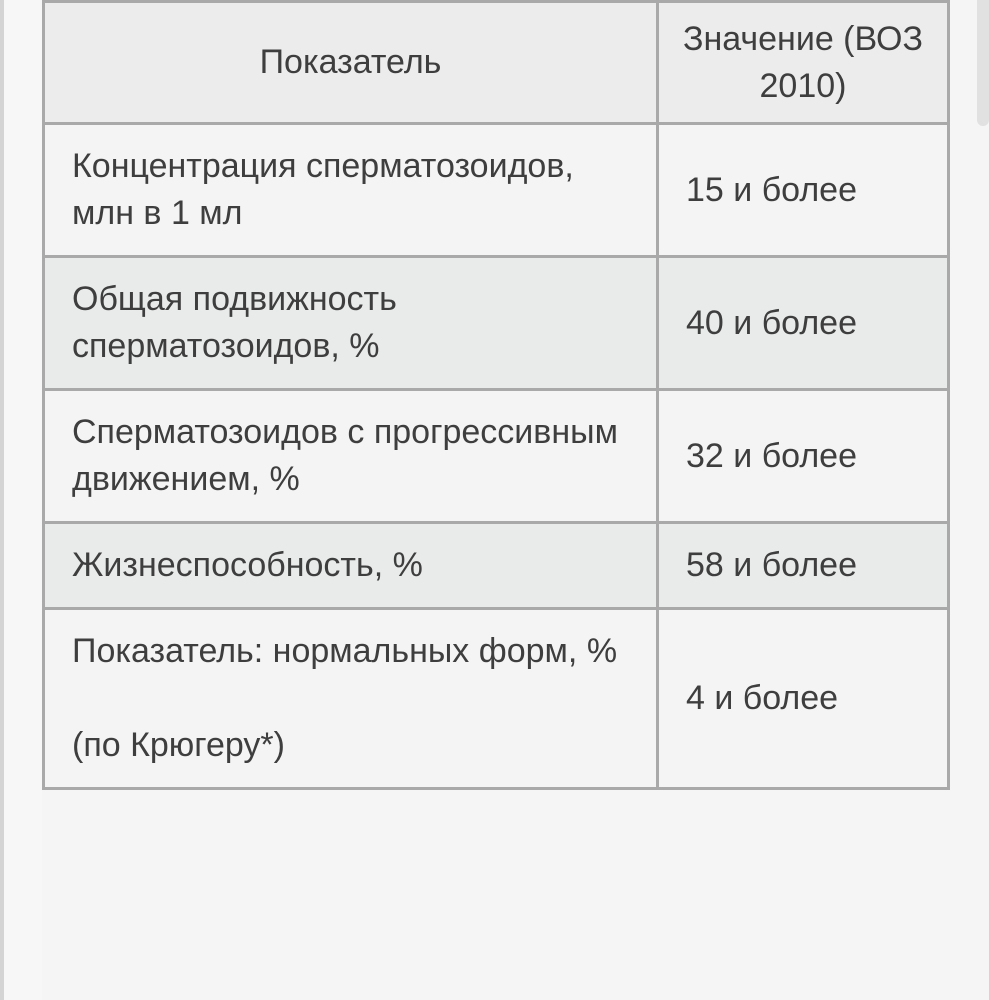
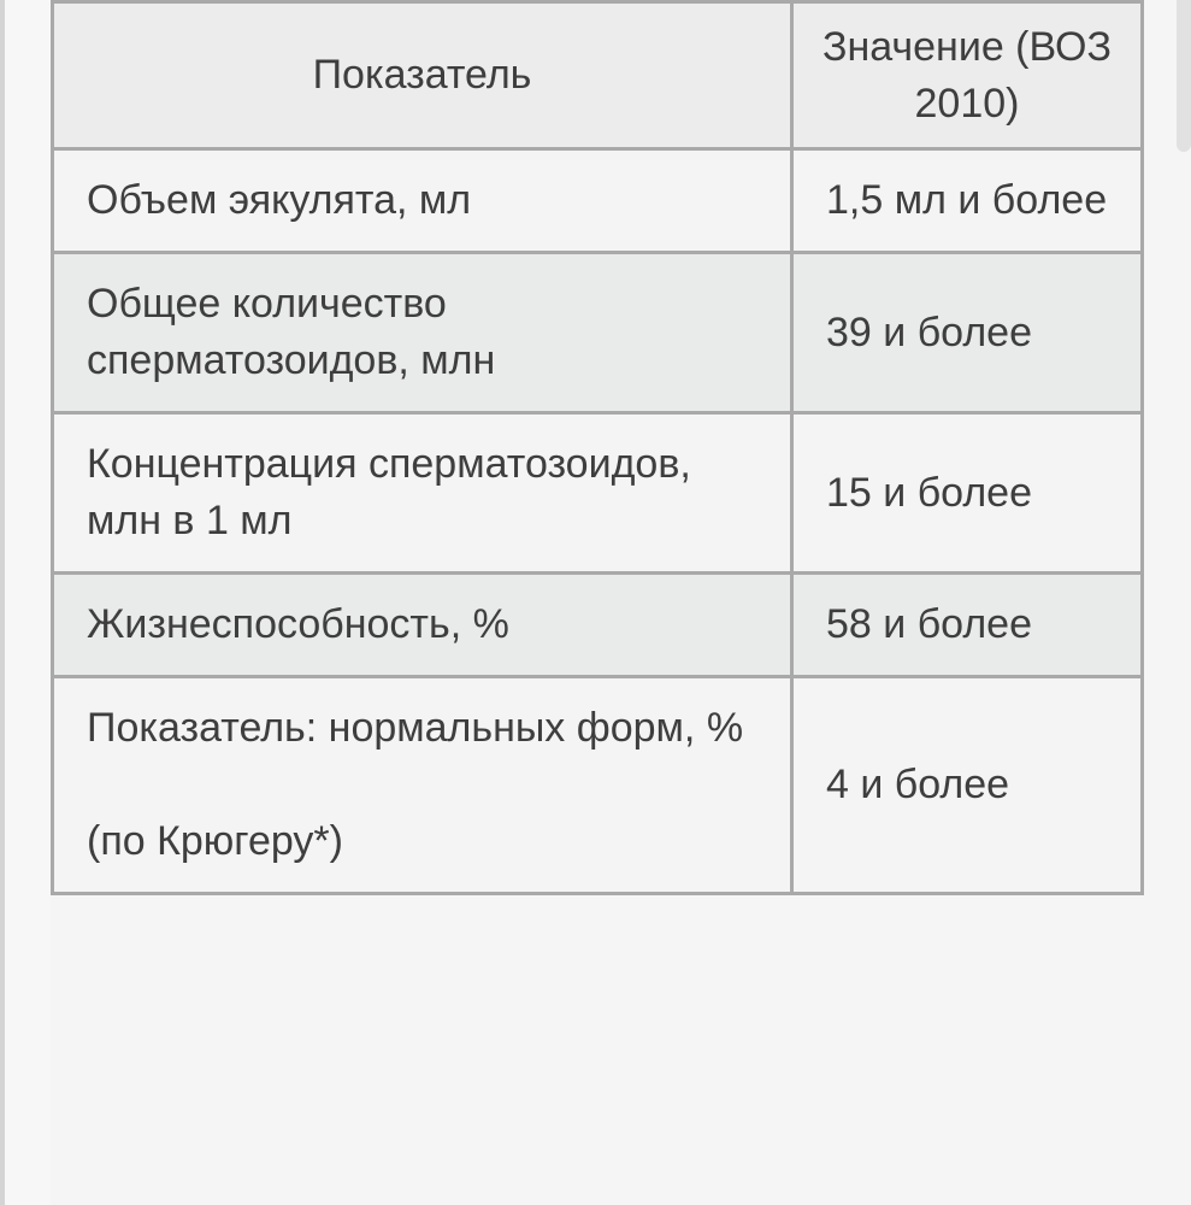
  Показатель	Значение (ВОЗ 2010)
+ Объем эякулята, мл	1,5 мл и более
+ Общее количество сперматозоидов, млн	39 и более
  Концентрация сперматозоидов, млн в 1 мл	15 и более
- Общая подвижность сперматозоидов, %	40 и более
- Сперматозоидов с прогрессивным движением, %	32 и более
  Жизнеспособность, %	58 и более
  Показатель: нормальных форм, % (по Крюгеру*)	4 и более
